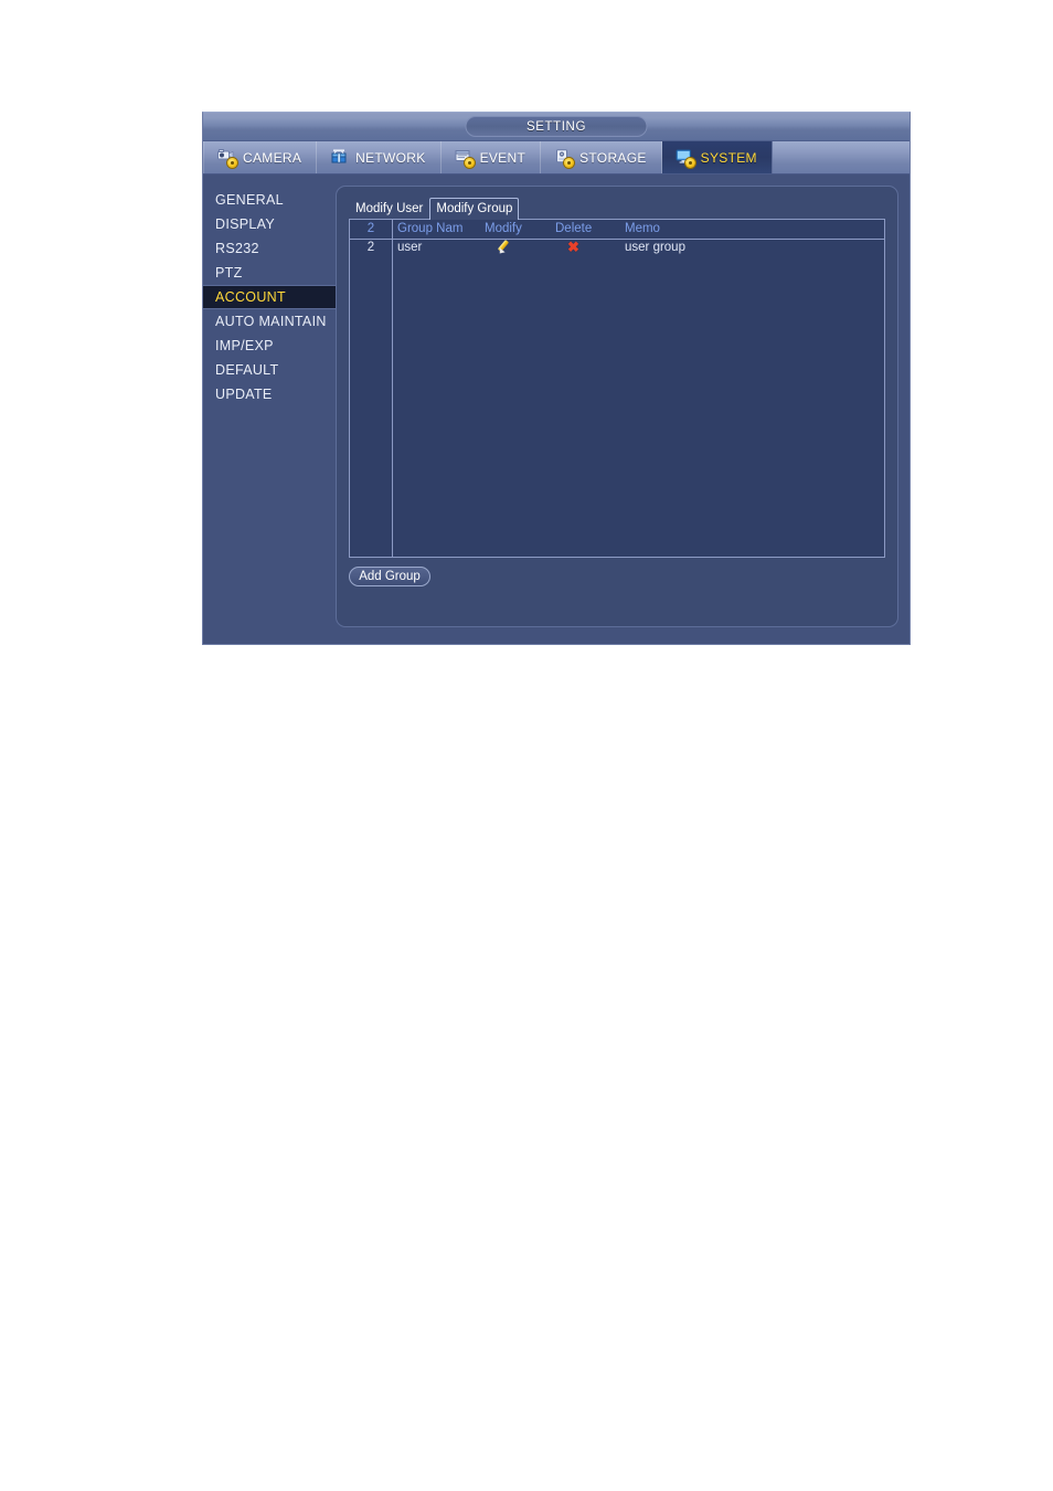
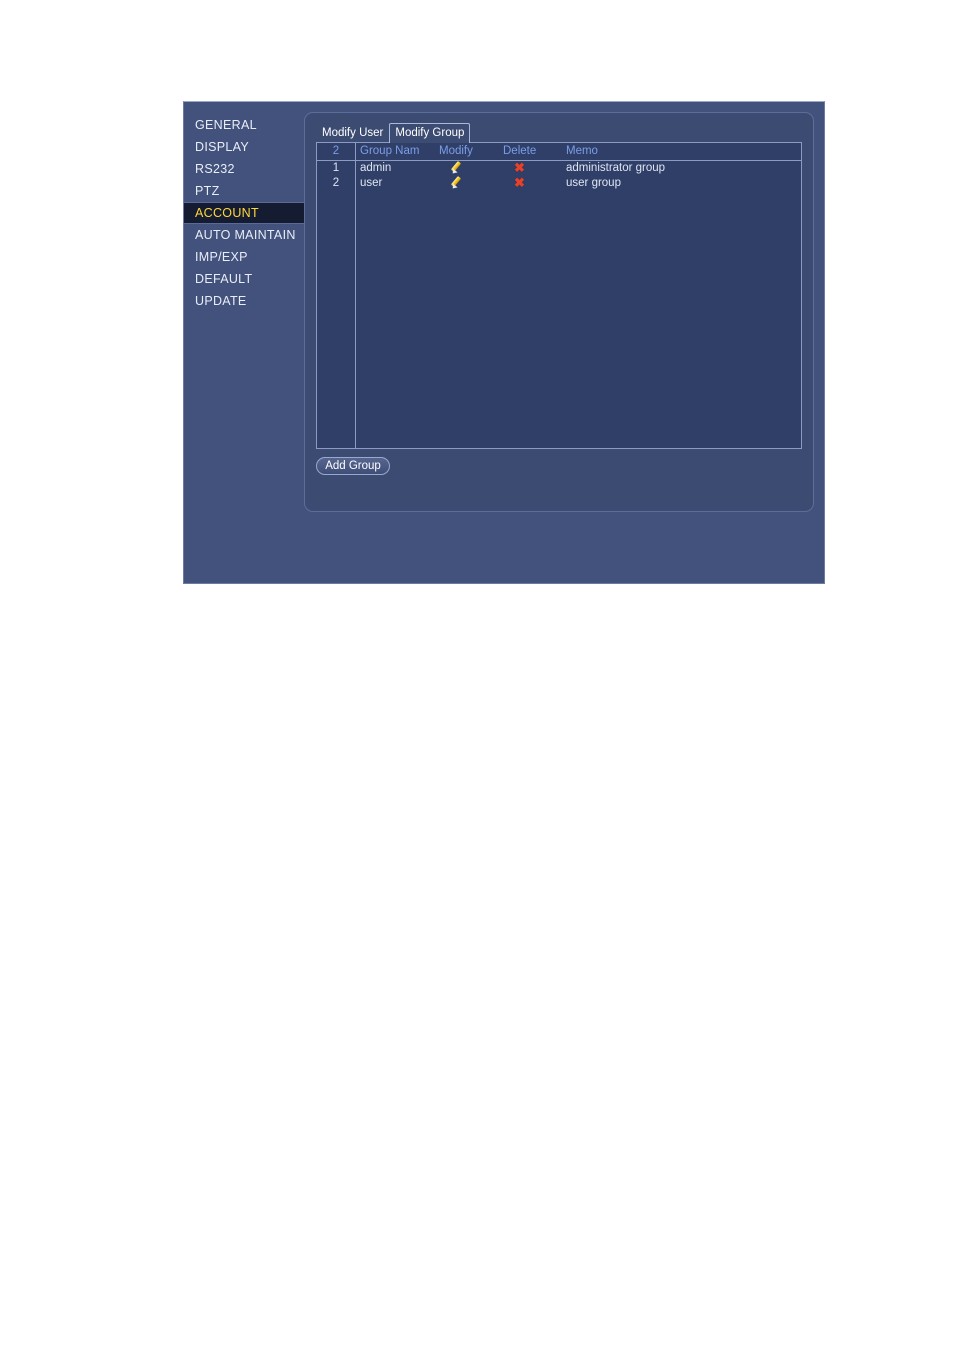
- SETTING
- CAMERA
- NETWORK
- EVENT
- STORAGE
- SYSTEM
  GENERAL
  DISPLAY
  RS232
  PTZ
  ACCOUNT
  AUTO MAINTAIN
  IMP/EXP
  DEFAULT
  UPDATE
  Modify User
  Modify Group
  2	Group Nam	Modify	Delete	Memo
+ 1	admin		✖	administrator group
  2	user		✖	user group
  Add Group
